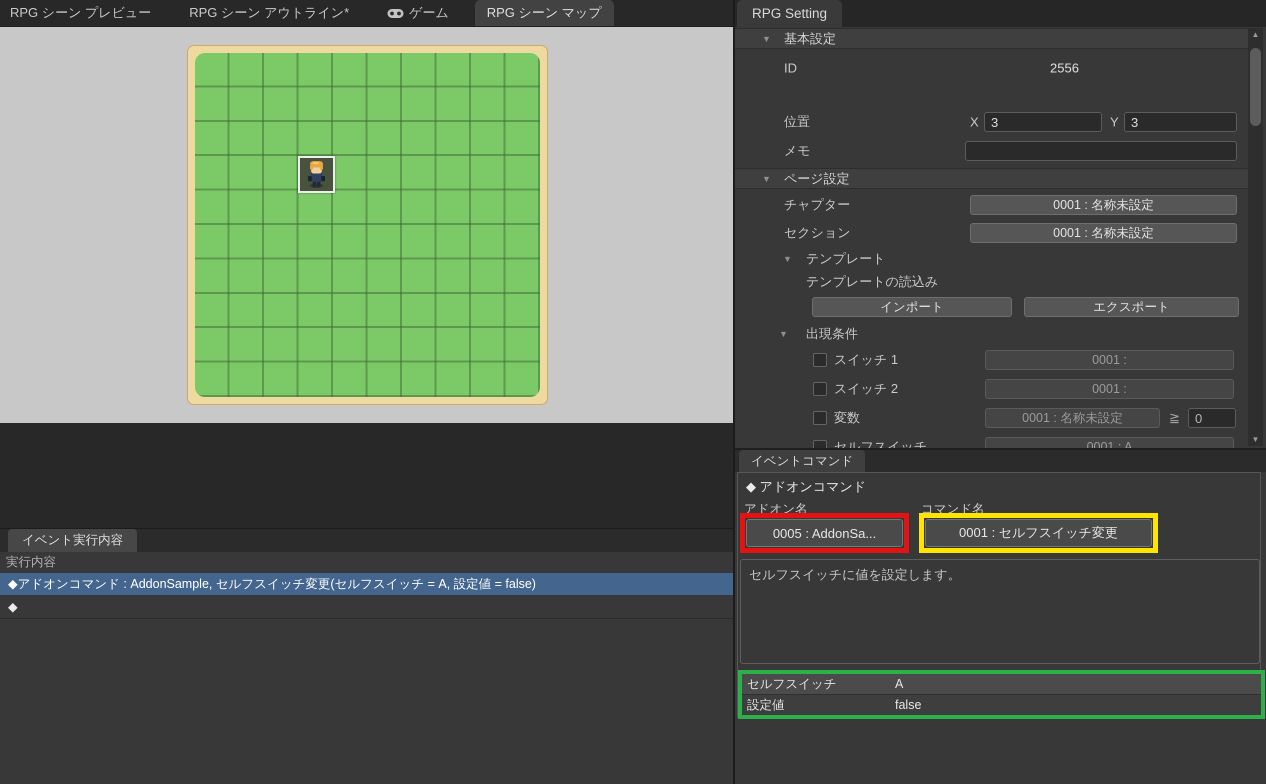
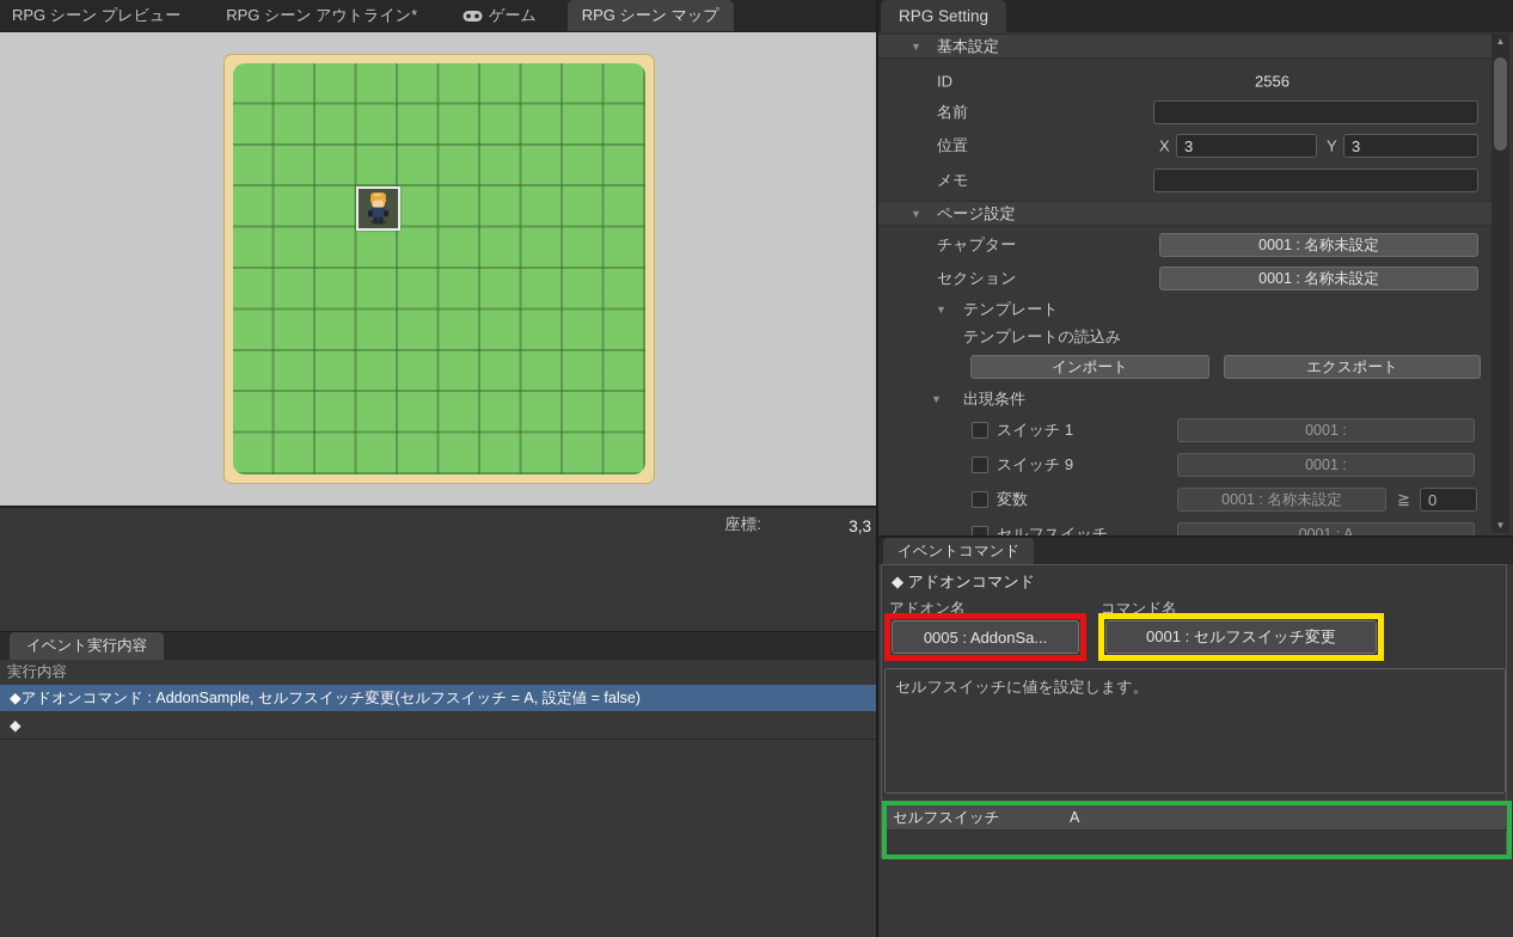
  RPG シーン プレビュー
  RPG シーン アウトライン*
  ゲーム
  RPG シーン マップ
+ 座標:
+ 3,3
  イベント実行内容
  実行内容
  ◆アドオンコマンド : AddonSample, セルフスイッチ変更(セルフスイッチ = A, 設定値 = false)
  ◆
  RPG Setting
  ▼
  基本設定
  ID
  2556
+ 名前
  位置
  X
  3
  Y
  3
  メモ
  ▼
  ページ設定
  チャプター
  0001 : 名称未設定
  セクション
  0001 : 名称未設定
  ▼
  テンプレート
  テンプレートの読込み
  インポート
  エクスポート
  ▼
  出現条件
  スイッチ 1
  0001 :
- スイッチ 2
+ スイッチ 9
  0001 :
  変数
  0001 : 名称未設定
  ≧
  0
  セルフスイッチ
  0001 : A
  ▲
  ▼
  イベントコマンド
  ◆ アドオンコマンド
  アドオン名
  コマンド名
  0005 : AddonSa...
  0001 : セルフスイッチ変更
  セルフスイッチに値を設定します。
  セルフスイッチ
  A
- 設定値
- false
